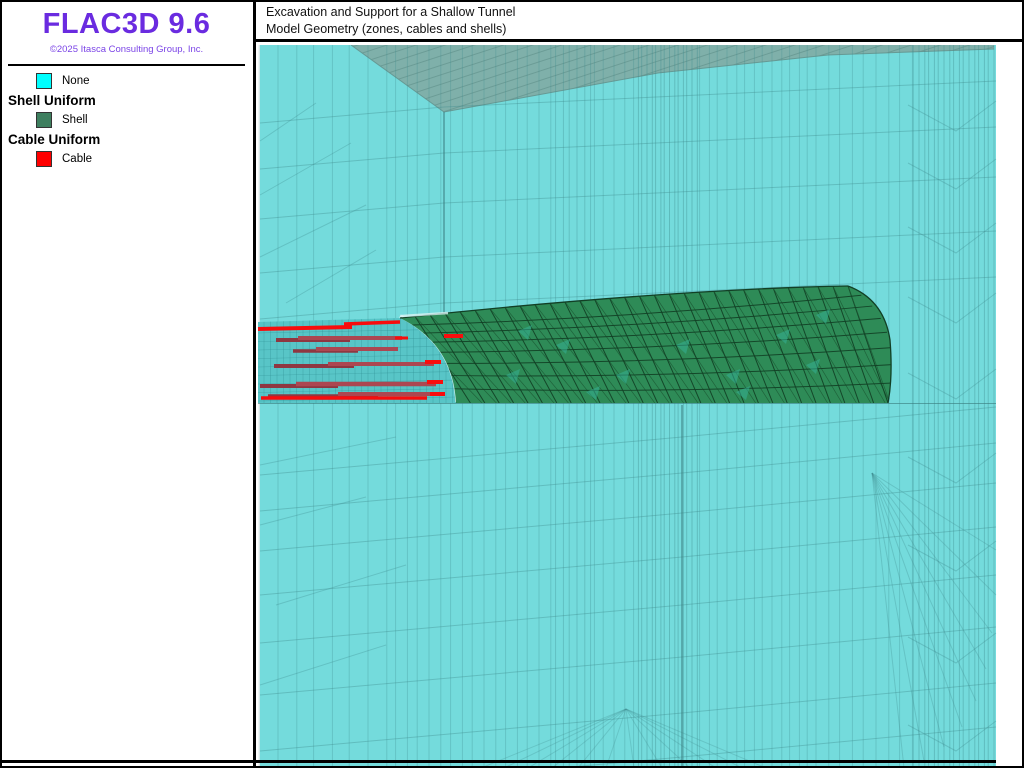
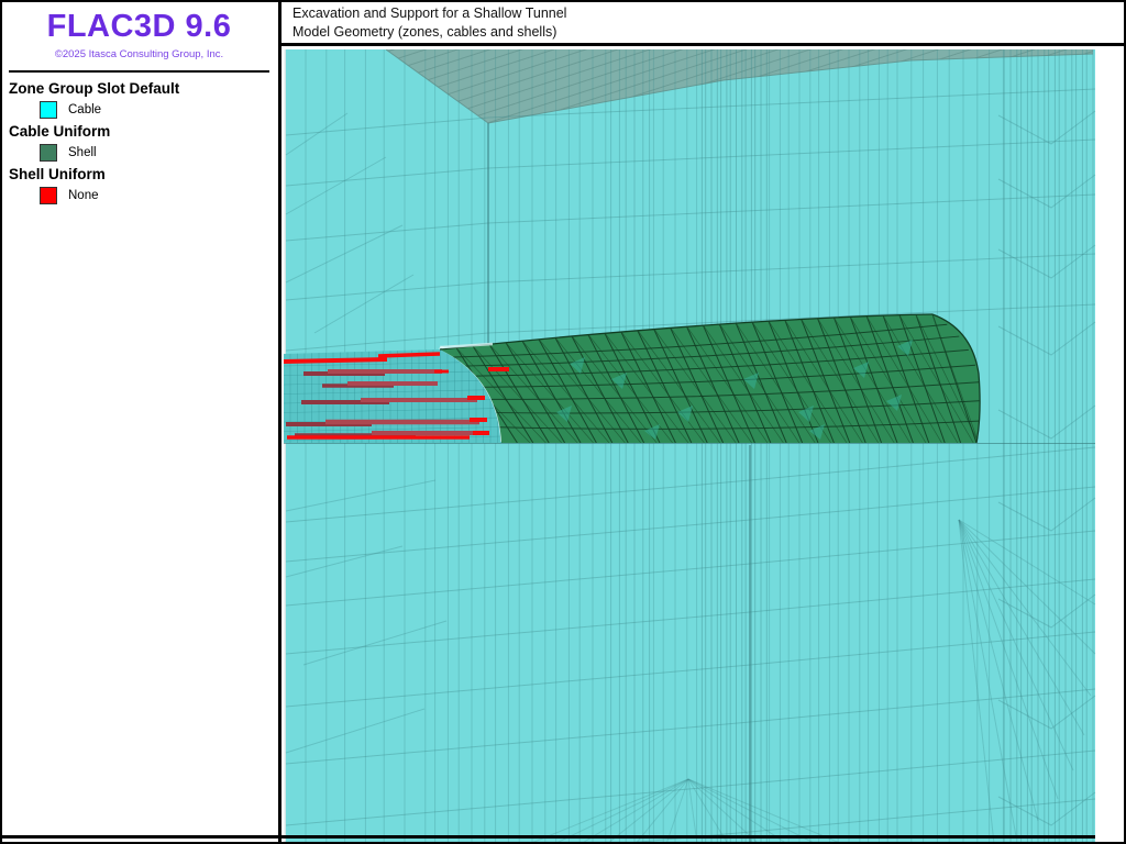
  FLAC3D 9.6
  ©2025 Itasca Consulting Group, Inc.
+ Zone Group Slot Default
- None
+ Cable
- Shell Uniform
+ Cable Uniform
  Shell
- Cable Uniform
+ Shell Uniform
- Cable
+ None
  Excavation and Support for a Shallow Tunnel
  Model Geometry (zones, cables and shells)
